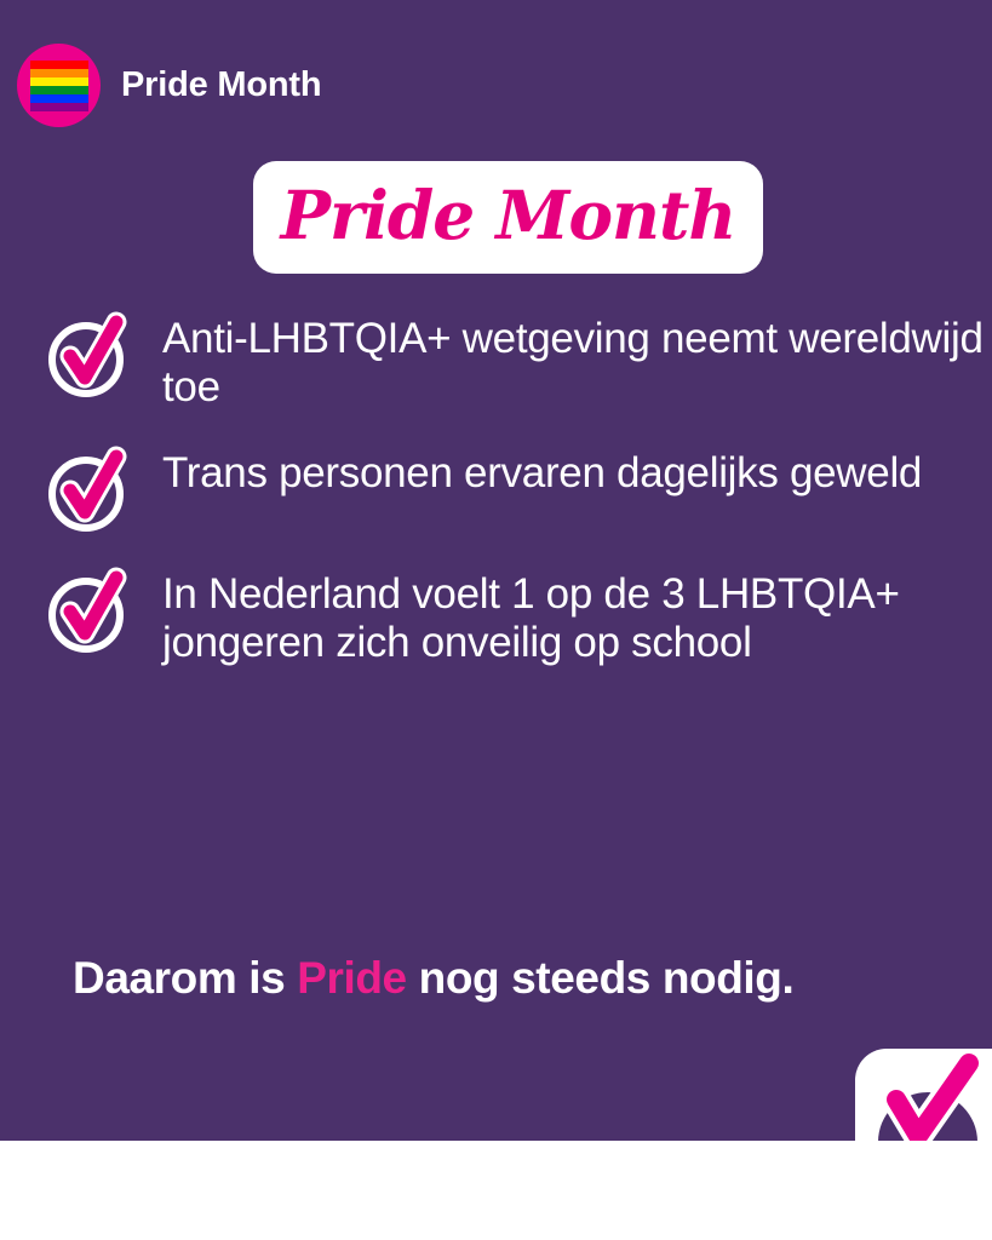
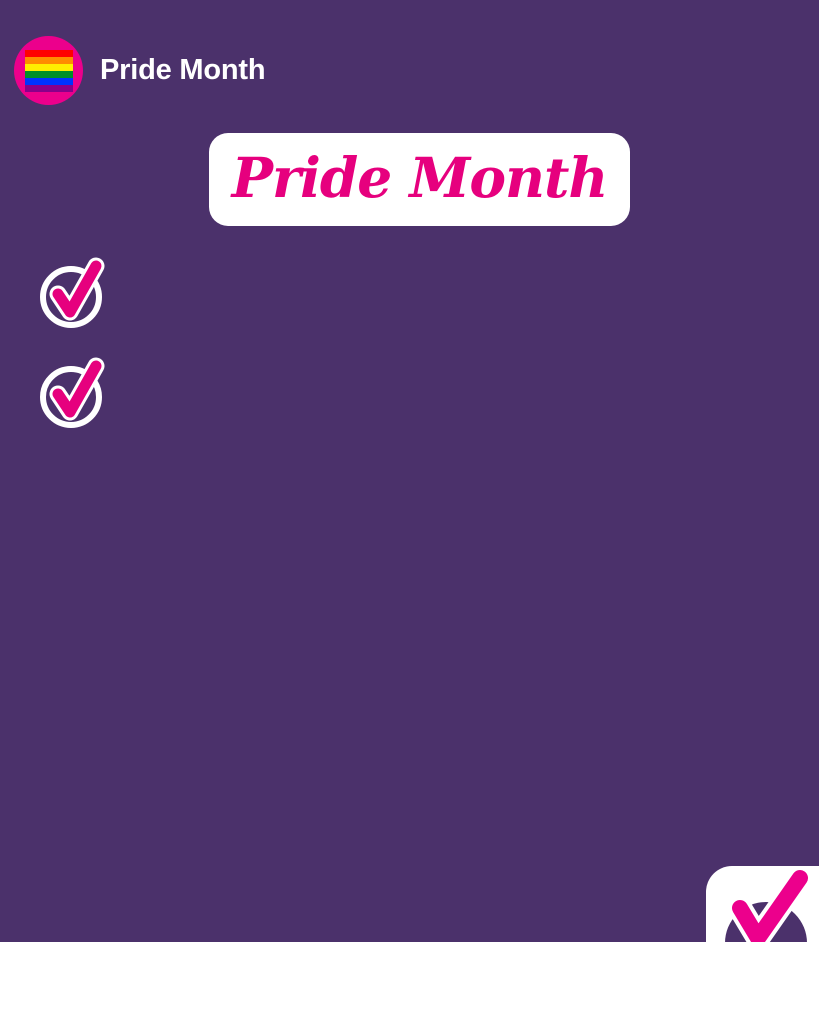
  Pride Month
  Pride Month
- Anti-LHBTQIA+ wetgeving neemt wereldwijd toe
- Trans personen ervaren dagelijks geweld
- In Nederland voelt 1 op de 3 LHBTQIA+ jongeren zich onveilig op school
- Daarom is Pride nog steeds nodig.
